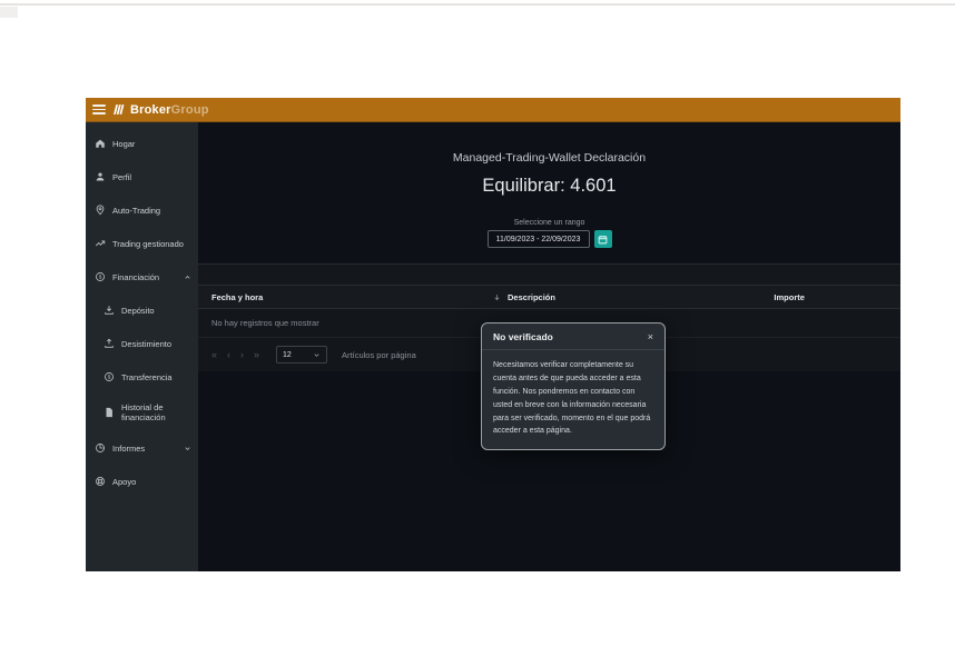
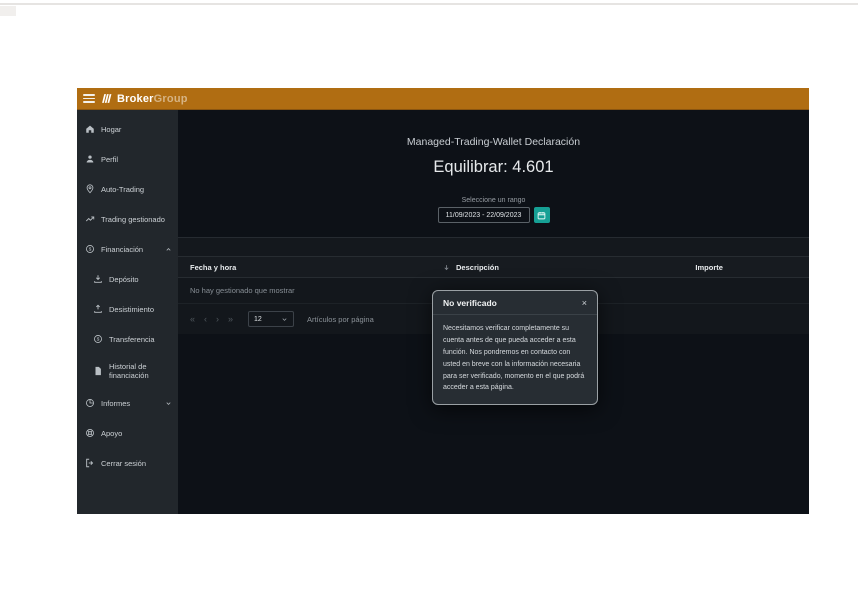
  BrokerGroup
  Hogar
  Perfil
  Auto-Trading
  Trading gestionado
  Financiación
  Depósito
  Desistimiento
  Transferencia
  Historial de financiación
  Informes
  Apoyo
+ Cerrar sesión
  Managed-Trading-Wallet Declaración
  Equilibrar: 4.601
  11/09/2023 - 22/09/2023
  Fecha y hora
  Descripción
  Importe
- No hay registros que mostrar
+ No hay gestionado que mostrar
  «
  ‹
  ›
  »
  Artículos por página
  No verificado
  ×
